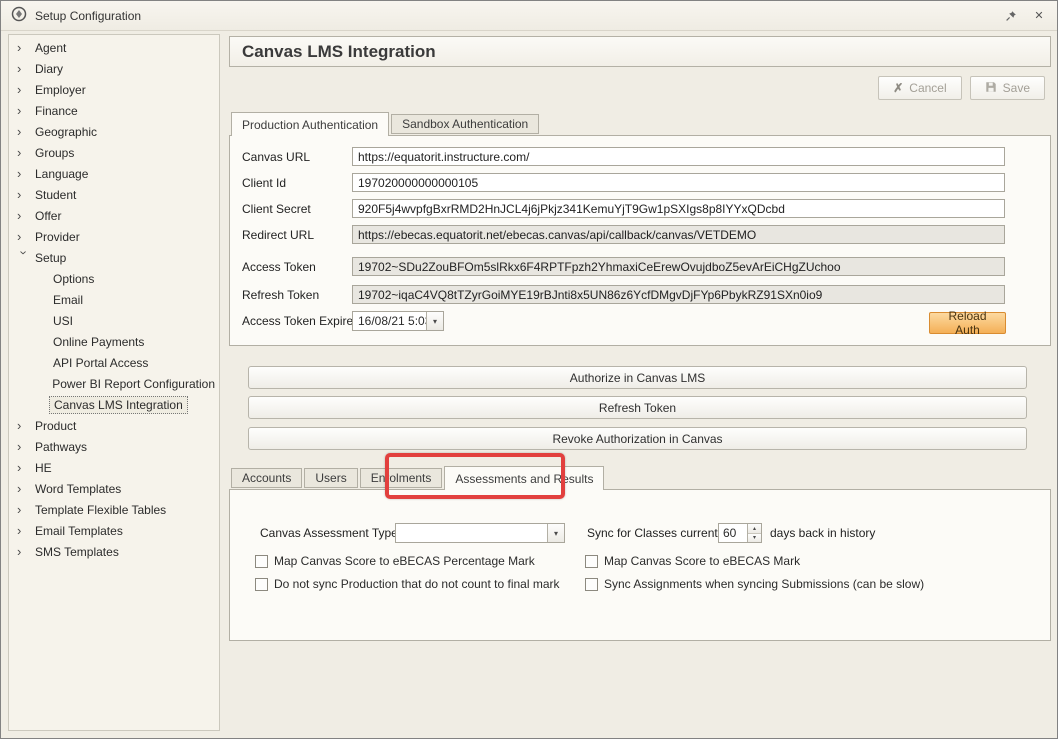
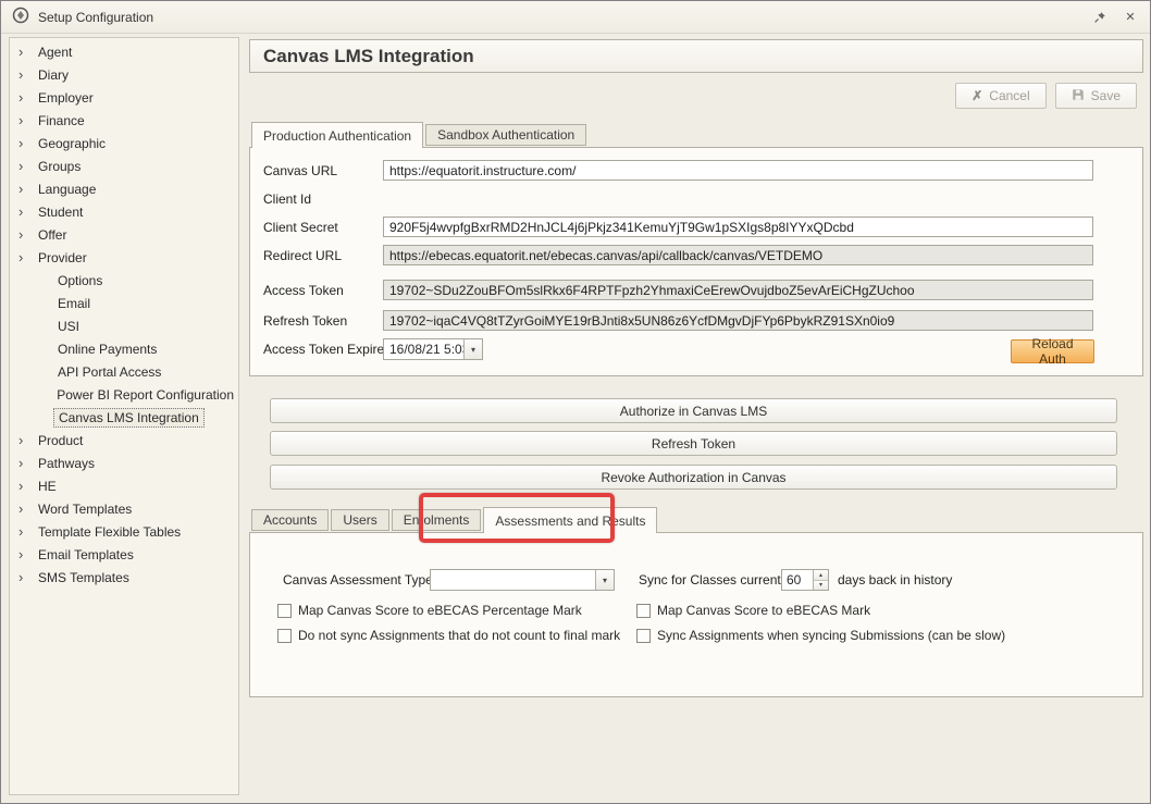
  Setup Configuration
  ✕
  ›
  Agent
  ›
  Diary
  ›
  Employer
  ›
  Finance
  ›
  Geographic
  ›
  Groups
  ›
  Language
  ›
  Student
  ›
  Offer
  ›
  Provider
- Setup
  Options
  Email
  USI
  Online Payments
  API Portal Access
  Power BI Report Configuration
  Canvas LMS Integration
  ›
  Product
  ›
  Pathways
  ›
  HE
  ›
  Word Templates
  ›
  Template Flexible Tables
  ›
  Email Templates
  ›
  SMS Templates
  Canvas LMS Integration
  ✗
  Cancel
  Save
  Production Authentication
  Sandbox Authentication
  Canvas URL
  https://equatorit.instructure.com/
  Client Id
- 197020000000000105
  Client Secret
  920F5j4wvpfgBxrRMD2HnJCL4j6jPkjz341KemuYjT9Gw1pSXIgs8p8IYYxQDcbd
  Redirect URL
  https://ebecas.equatorit.net/ebecas.canvas/api/callback/canvas/VETDEMO
  Access Token
  19702~SDu2ZouBFOm5slRkx6F4RPTFpzh2YhmaxiCeErewOvujdboZ5evArEiCHgZUchoo
  Refresh Token
  19702~iqaC4VQ8tTZyrGoiMYE19rBJnti8x5UN86z6YcfDMgvDjFYp6PbykRZ91SXn0io9
  Access Token Expire
  ▾
  Reload Auth
  Authorize in Canvas LMS
  Refresh Token
  Revoke Authorization in Canvas
  Accounts
  Users
  Enrolments
  Assessments and Results
  Canvas Assessment Typ
  ▾
  Sync for Classes current
  60
  days back in history
  Map Canvas Score to eBECAS Percentage Mark
- Do not sync Production that do not count to final mark
+ Do not sync Assignments that do not count to final mark
  Map Canvas Score to eBECAS Mark
  Sync Assignments when syncing Submissions (can be slow)
